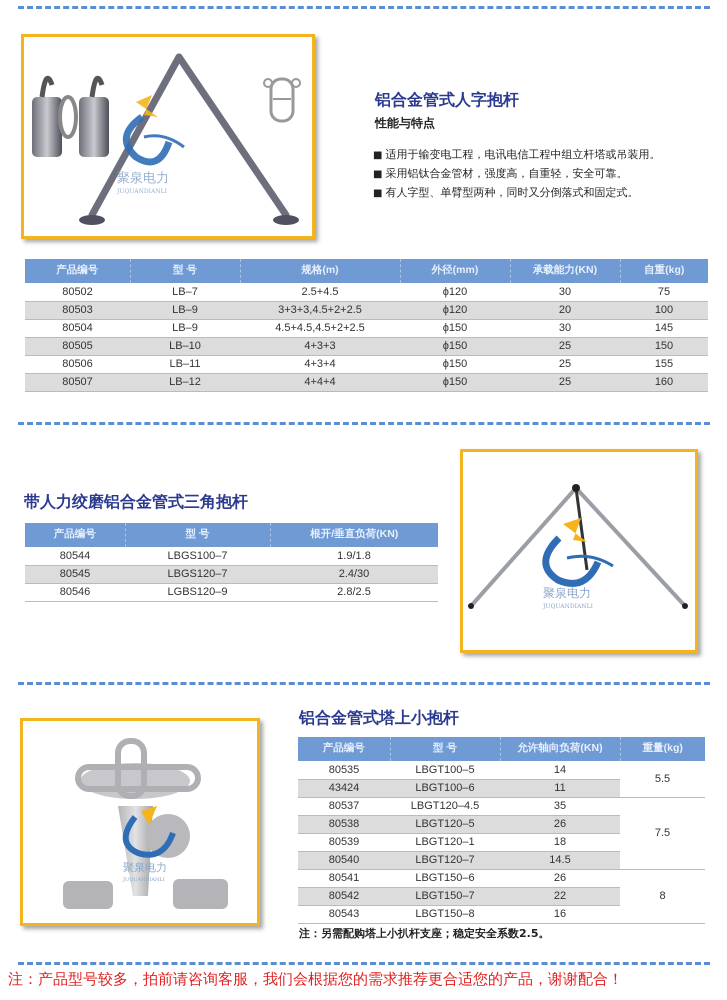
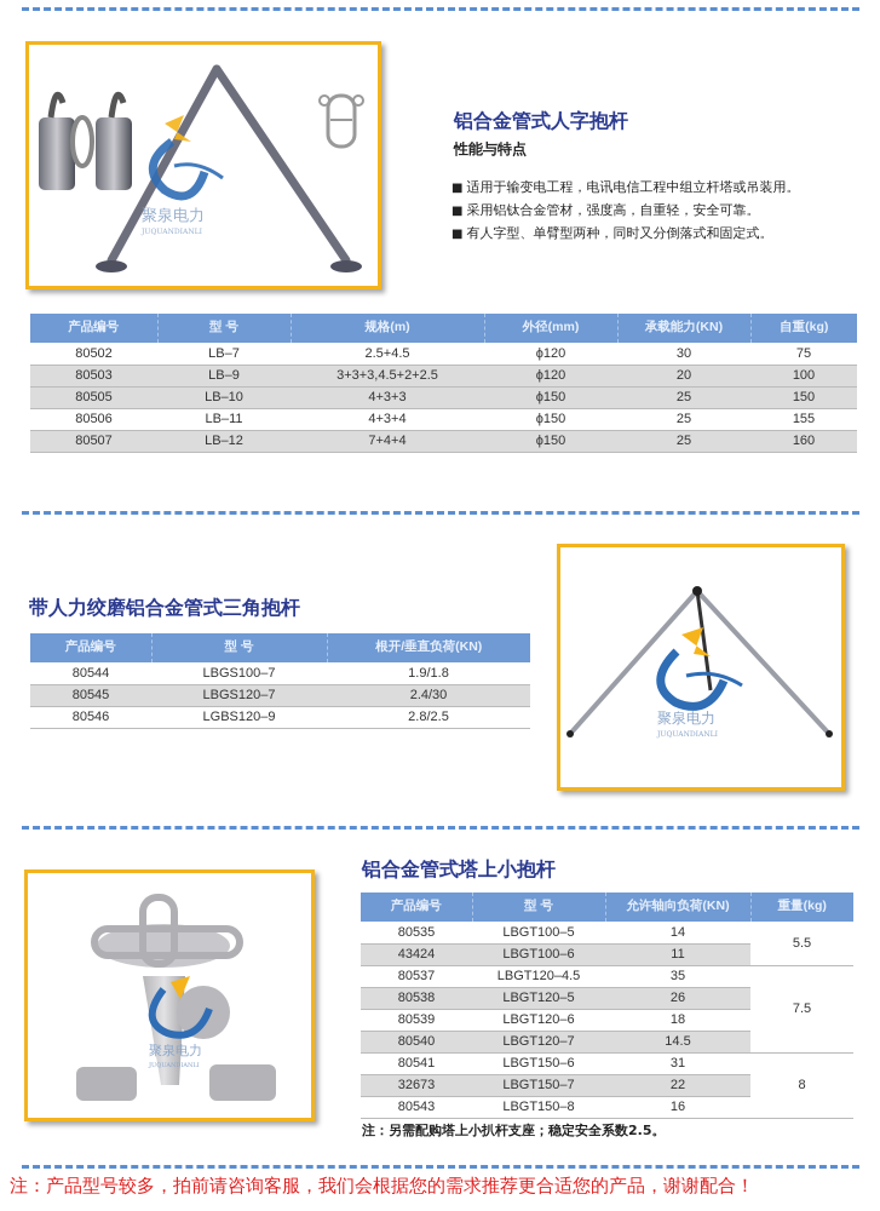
  聚泉电力
  铝合金管式人字抱杆
  性能与特点
  适用于输变电工程，电讯电信工程中组立杆塔或吊装用。
  采用铝钛合金管材，强度高，自重轻，安全可靠。
  有人字型、单臂型两种，同时又分倒落式和固定式。
  产品编号	型 号	规格(m)	外径(mm)	承载能力(KN)	自重(kg)
  80502	LB–7	2.5+4.5	ϕ120	30	75
  80503	LB–9	3+3+3,4.5+2+2.5	ϕ120	20	100
- 80504	LB–9	4.5+4.5,4.5+2+2.5	ϕ150	30	145
  80505	LB–10	4+3+3	ϕ150	25	150
  80506	LB–11	4+3+4	ϕ150	25	155
- 80507	LB–12	4+4+4	ϕ150	25	160
+ 80507	LB–12	7+4+4	ϕ150	25	160
  带人力绞磨铝合金管式三角抱杆
  产品编号	型 号	根开/垂直负荷(KN)
  80544	LBGS100–7	1.9/1.8
  80545	LBGS120–7	2.4/30
  80546	LGBS120–9	2.8/2.5
  聚泉电力
  聚泉电力
  铝合金管式塔上小抱杆
  产品编号	型 号	允许轴向负荷(KN)	重量(kg)
  80535	LBGT100–5	14	5.5
  43424	LBGT100–6	11
  80537	LBGT120–4.5	35	7.5
  80538	LBGT120–5	26
- 80539	LBGT120–1	18
+ 80539	LBGT120–6	18
  80540	LBGT120–7	14.5
- 80541	LBGT150–6	26	8
+ 80541	LBGT150–6	31	8
- 80542	LBGT150–7	22
+ 32673	LBGT150–7	22
  80543	LBGT150–8	16
  注：另需配购塔上小扒杆支座；稳定安全系数2.5。
  注：产品型号较多，拍前请咨询客服，我们会根据您的需求推荐更合适您的产品，谢谢配合！
